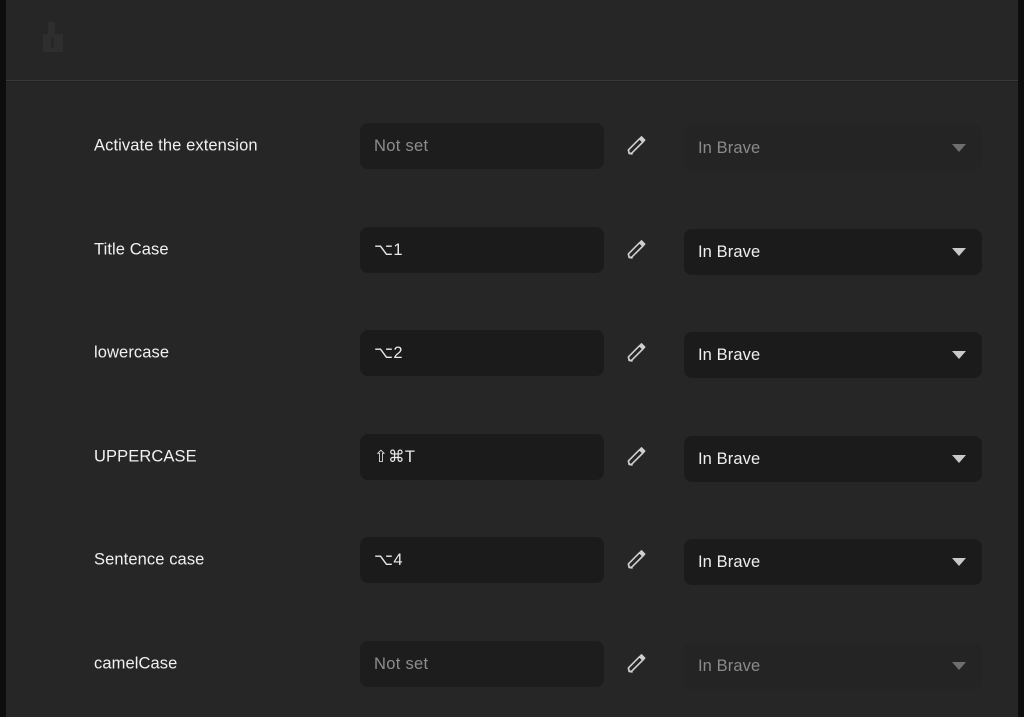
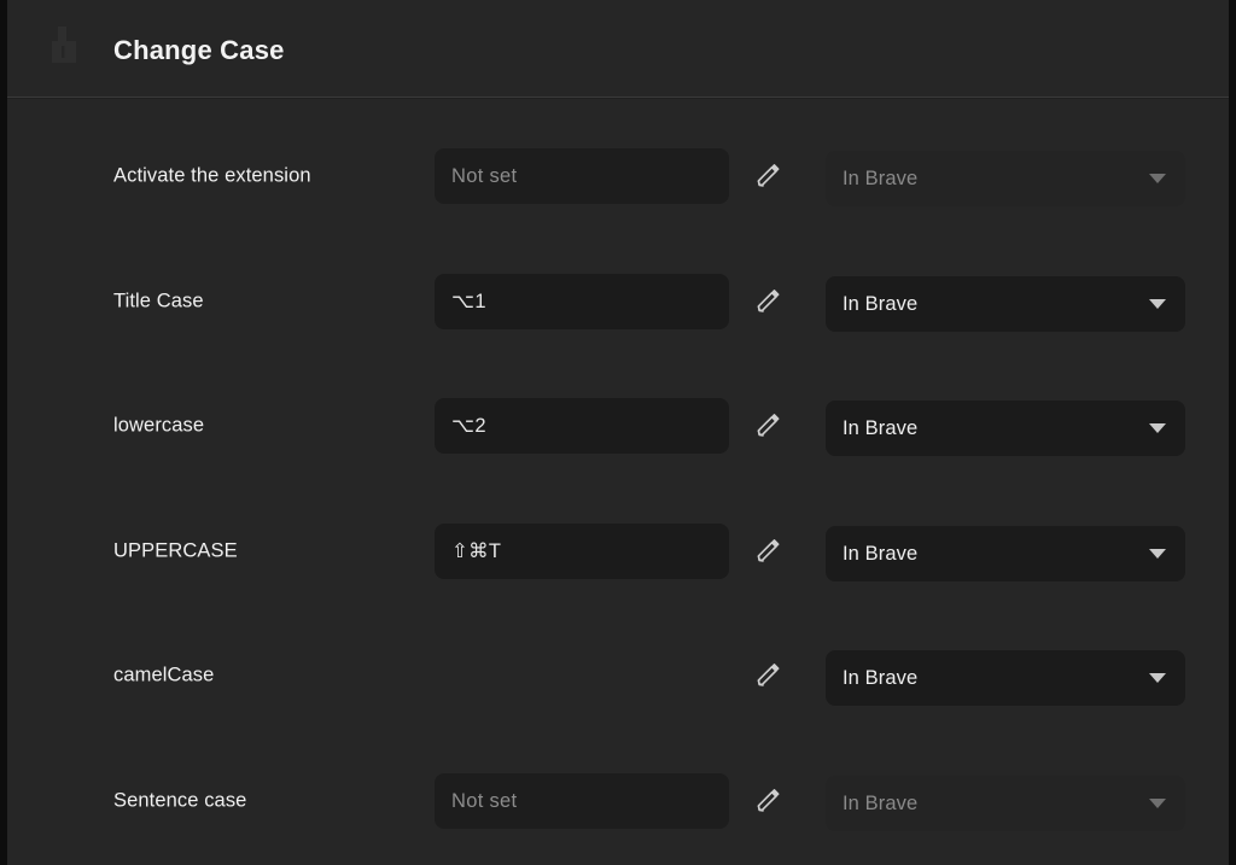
+ Change Case
  Activate the extension
  Not set
  In Brave
  Title Case
  ⌥1
  In Brave
  lowercase
  ⌥2
  In Brave
  UPPERCASE
  ⇧⌘T
  In Brave
- Sentence case
+ camelCase
- ⌥4
  In Brave
- camelCase
+ Sentence case
  Not set
  In Brave
